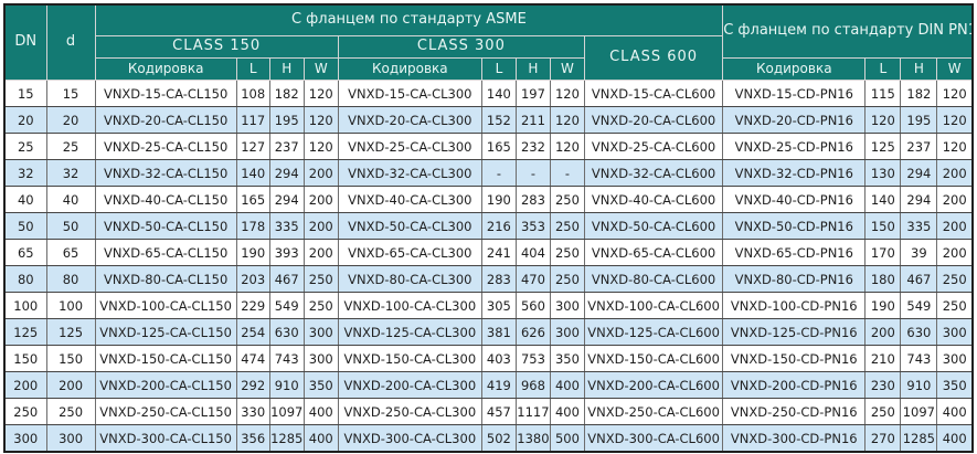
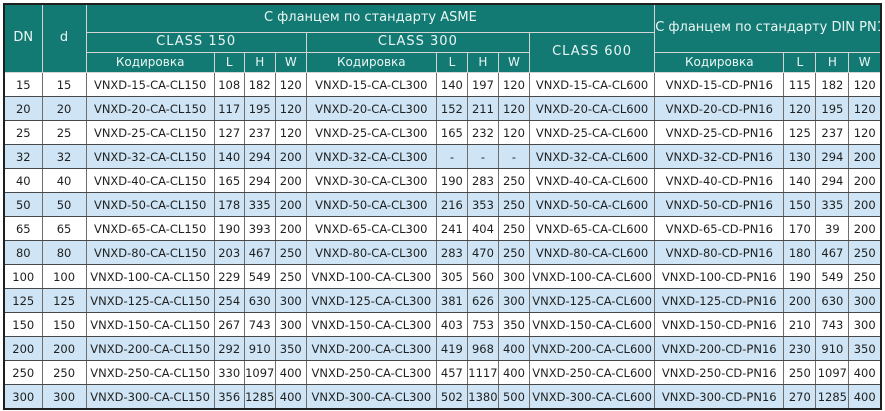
  DN	d	С фланцем по стандарту ASME	С фланцем по стандарту DIN PN1
  CLASS 150	CLASS 300	CLASS 600
  Кодировка	L	H	W	Кодировка	L	H	W	Кодировка	L	H	W
  15	15	VNXD-15-CA-CL150	108	182	120	VNXD-15-CA-CL300	140	197	120	VNXD-15-CA-CL600	VNXD-15-CD-PN16	115	182	120
  20	20	VNXD-20-CA-CL150	117	195	120	VNXD-20-CA-CL300	152	211	120	VNXD-20-CA-CL600	VNXD-20-CD-PN16	120	195	120
  25	25	VNXD-25-CA-CL150	127	237	120	VNXD-25-CA-CL300	165	232	120	VNXD-25-CA-CL600	VNXD-25-CD-PN16	125	237	120
  32	32	VNXD-32-CA-CL150	140	294	200	VNXD-32-CA-CL300	-	-	-	VNXD-32-CA-CL600	VNXD-32-CD-PN16	130	294	200
- 40	40	VNXD-40-CA-CL150	165	294	200	VNXD-40-CA-CL300	190	283	250	VNXD-40-CA-CL600	VNXD-40-CD-PN16	140	294	200
+ 40	40	VNXD-40-CA-CL150	165	294	200	VNXD-30-CA-CL300	190	283	250	VNXD-40-CA-CL600	VNXD-40-CD-PN16	140	294	200
  50	50	VNXD-50-CA-CL150	178	335	200	VNXD-50-CA-CL300	216	353	250	VNXD-50-CA-CL600	VNXD-50-CD-PN16	150	335	200
  65	65	VNXD-65-CA-CL150	190	393	200	VNXD-65-CA-CL300	241	404	250	VNXD-65-CA-CL600	VNXD-65-CD-PN16	170	39	200
  80	80	VNXD-80-CA-CL150	203	467	250	VNXD-80-CA-CL300	283	470	250	VNXD-80-CA-CL600	VNXD-80-CD-PN16	180	467	250
  100	100	VNXD-100-CA-CL150	229	549	250	VNXD-100-CA-CL300	305	560	300	VNXD-100-CA-CL600	VNXD-100-CD-PN16	190	549	250
  125	125	VNXD-125-CA-CL150	254	630	300	VNXD-125-CA-CL300	381	626	300	VNXD-125-CA-CL600	VNXD-125-CD-PN16	200	630	300
- 150	150	VNXD-150-CA-CL150	474	743	300	VNXD-150-CA-CL300	403	753	350	VNXD-150-CA-CL600	VNXD-150-CD-PN16	210	743	300
+ 150	150	VNXD-150-CA-CL150	267	743	300	VNXD-150-CA-CL300	403	753	350	VNXD-150-CA-CL600	VNXD-150-CD-PN16	210	743	300
  200	200	VNXD-200-CA-CL150	292	910	350	VNXD-200-CA-CL300	419	968	400	VNXD-200-CA-CL600	VNXD-200-CD-PN16	230	910	350
  250	250	VNXD-250-CA-CL150	330	1097	400	VNXD-250-CA-CL300	457	1117	400	VNXD-250-CA-CL600	VNXD-250-CD-PN16	250	1097	400
  300	300	VNXD-300-CA-CL150	356	1285	400	VNXD-300-CA-CL300	502	1380	500	VNXD-300-CA-CL600	VNXD-300-CD-PN16	270	1285	400
